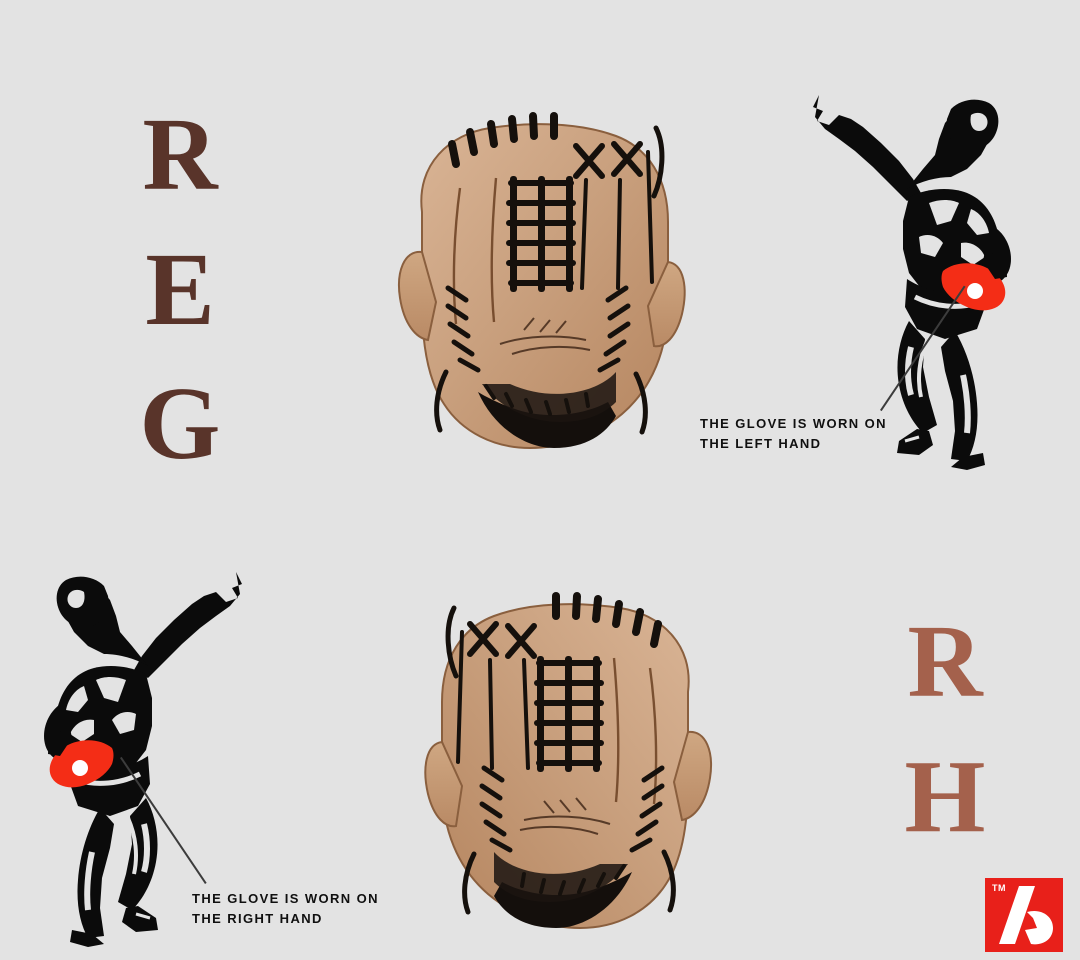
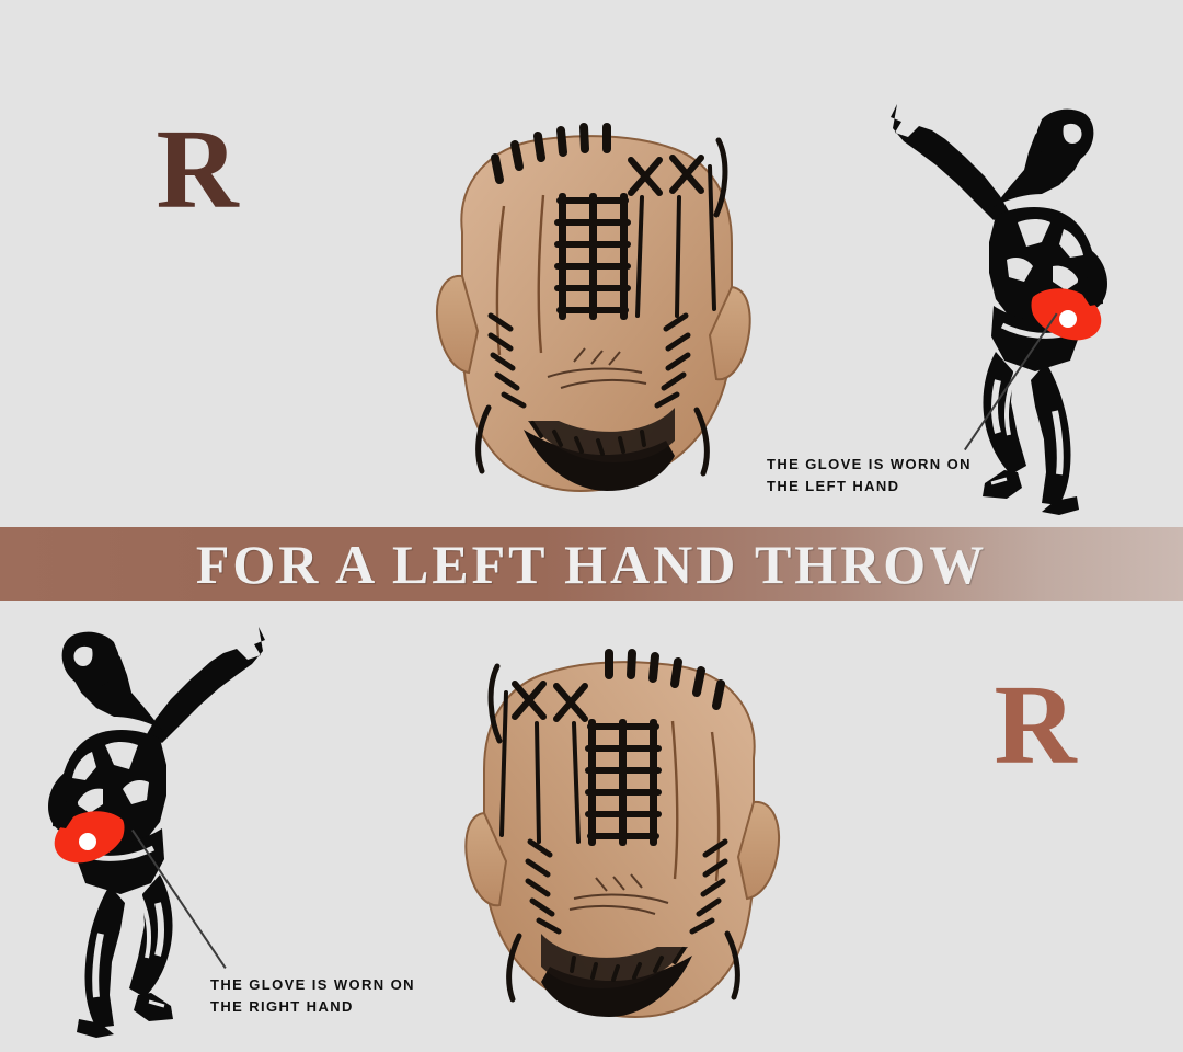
  R
- E
- G
  THE GLOVE IS WORN ON
  THE LEFT HAND
+ FOR A LEFT HAND THROW
  R
- H
  THE GLOVE IS WORN ON
  THE RIGHT HAND
- TM
